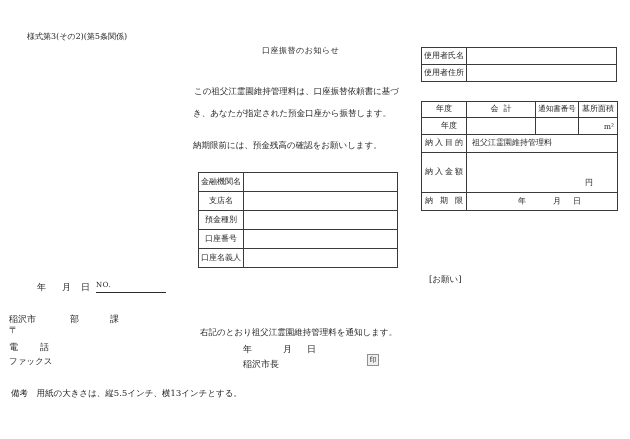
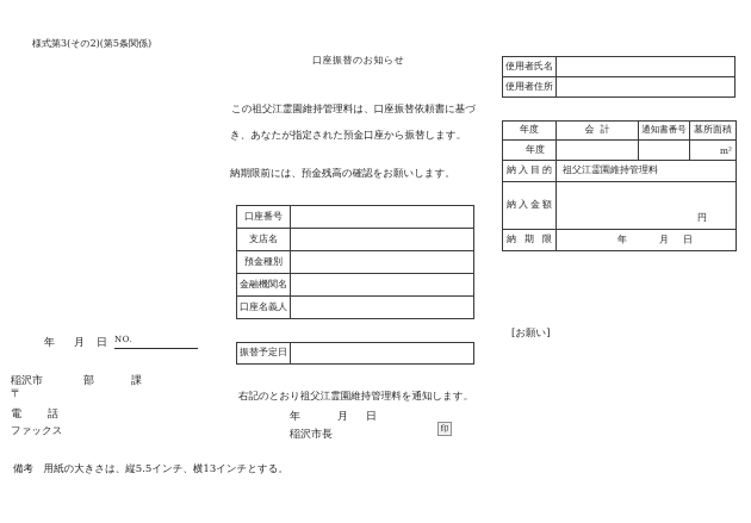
  様式第3(その2)(第5条関係)
  口座振替のお知らせ
  この祖父江霊園維持管理料は、口座振替依頼書に基づ
  き、あなたが指定された預金口座から振替します。
  納期限前には、預金残高の確認をお願いします。
- 金融機関名
+ 口座番号
  支店名
  預金種別
- 口座番号
+ 金融機関名
  口座名義人
+ 振替予定日
  年
  月
  日
  NO.
  稲沢市
  部
  課
  〒
  電話
  ファックス
  右記のとおり祖父江霊園維持管理料を通知します。
  年
  月
  日
  稲沢市長
  印
  使用者氏名
  使用者住所
  年度	会計	通知書番号	墓所面積
  年度			m²
  納入目的	祖父江霊園維持管理料
  納入金額	円
  納期限	年 月 日
  [お願い]
  備考 用紙の大きさは、縦5.5インチ、横13インチとする。
